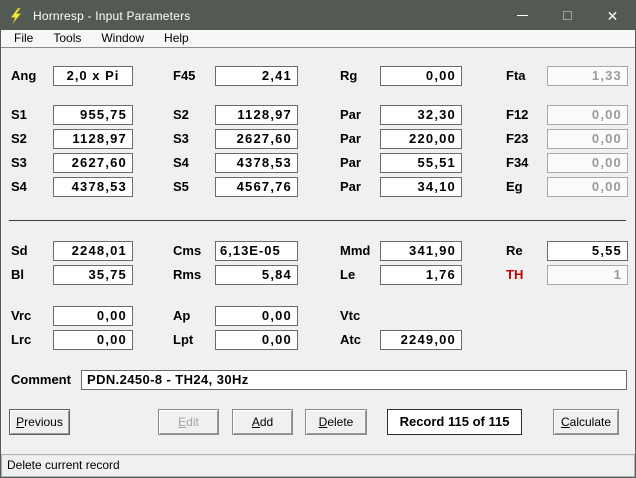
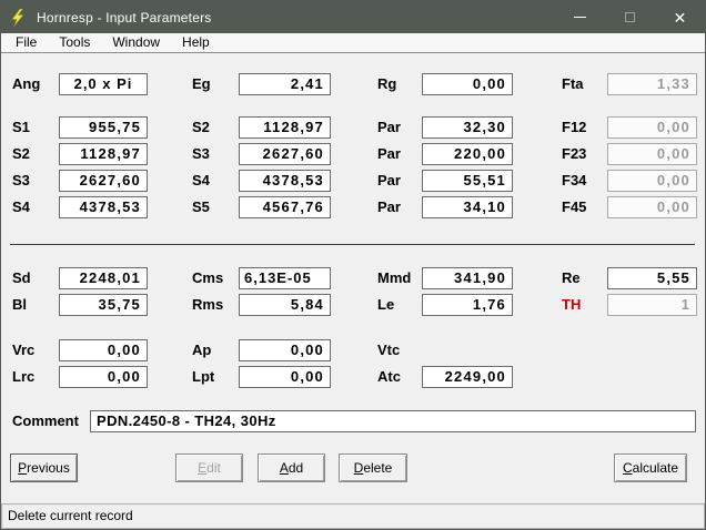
  Hornresp - Input Parameters
  ✕
  File
  Tools
  Window
  Help
  Ang
  2,0 x Pi
- F45
+ Eg
  2,41
  Rg
  0,00
  Fta
  1,33
  S1
  955,75
  S2
  1128,97
  Par
  32,30
  F12
  0,00
  S2
  1128,97
  S3
  2627,60
  Par
  220,00
  F23
  0,00
  S3
  2627,60
  S4
  4378,53
  Par
  55,51
  F34
  0,00
  S4
  4378,53
  S5
  4567,76
  Par
  34,10
- Eg
+ F45
  0,00
  Sd
  2248,01
  Cms
  6,13E-05
  Mmd
  341,90
  Re
  5,55
  Bl
  35,75
  Rms
  5,84
  Le
  1,76
  TH
  1
  Vrc
  0,00
  Ap
  0,00
  Vtc
  Lrc
  0,00
  Lpt
  0,00
  Atc
  2249,00
  Comment
  PDN.2450-8 - TH24, 30Hz
  Previous
  Edit
  Add
  Delete
- Record 115 of 115
  Calculate
  Delete current record
